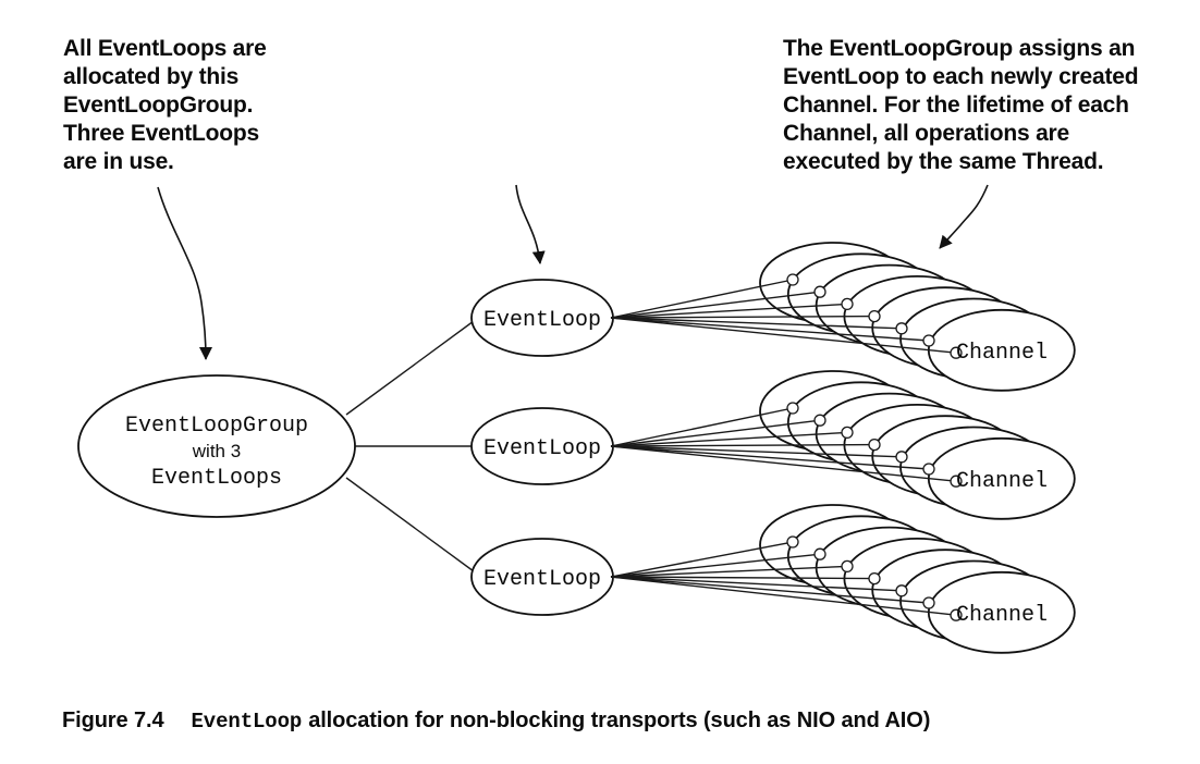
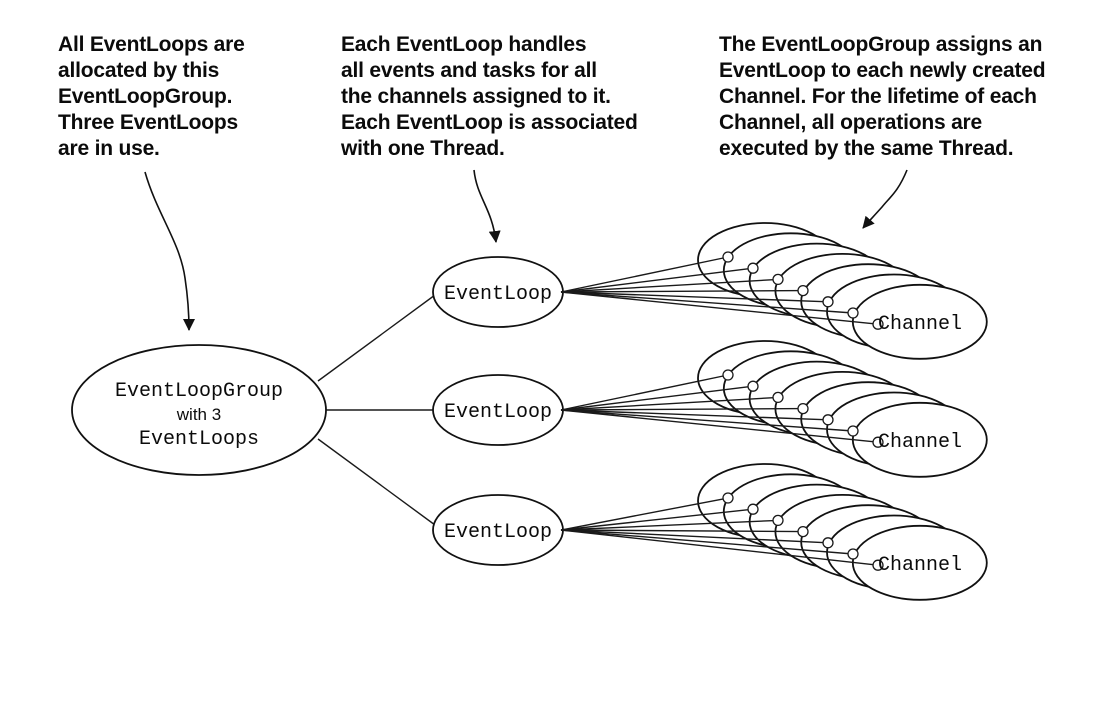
  All EventLoops are
  allocated by this
  EventLoopGroup.
  Three EventLoops
  are in use.
+ Each EventLoop handles
+ all events and tasks for all
+ the channels assigned to it.
+ Each EventLoop is associated
+ with one Thread.
  The EventLoopGroup assigns an
  EventLoop to each newly created
  Channel. For the lifetime of each
  Channel, all operations are
  executed by the same Thread.
  EventLoopGroup
  with 3
  EventLoops
  EventLoop
  EventLoop
  EventLoop
  Channel
  Channel
  Channel
- Figure 7.4 EventLoop allocation for non-blocking transports (such as NIO and AIO)
